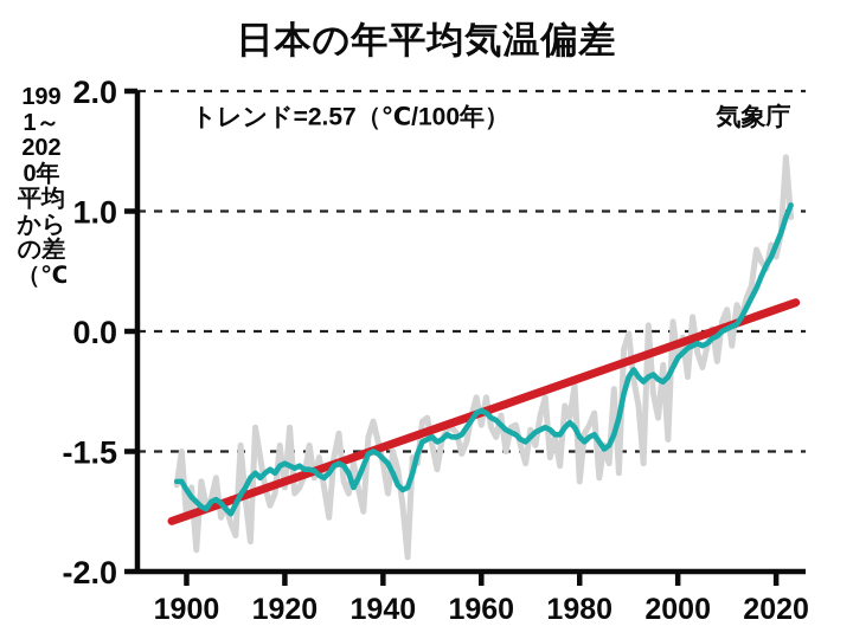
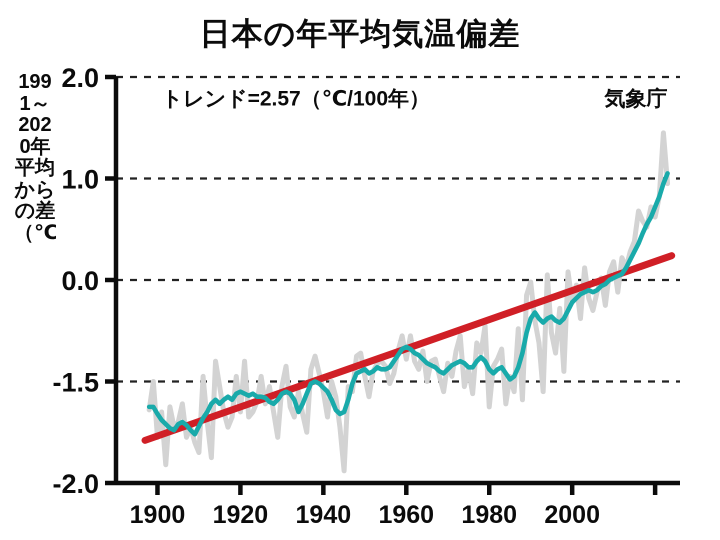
  日本の年平均気温偏差
  1991～2020年平均からの差（℃
  2.0
  1.0
  0.0
  -1.5
  -2.0
  1900
  1920
  1940
  1960
  1980
  2000
- 2020
  トレンド=2.57（℃/100年）
  気象庁
